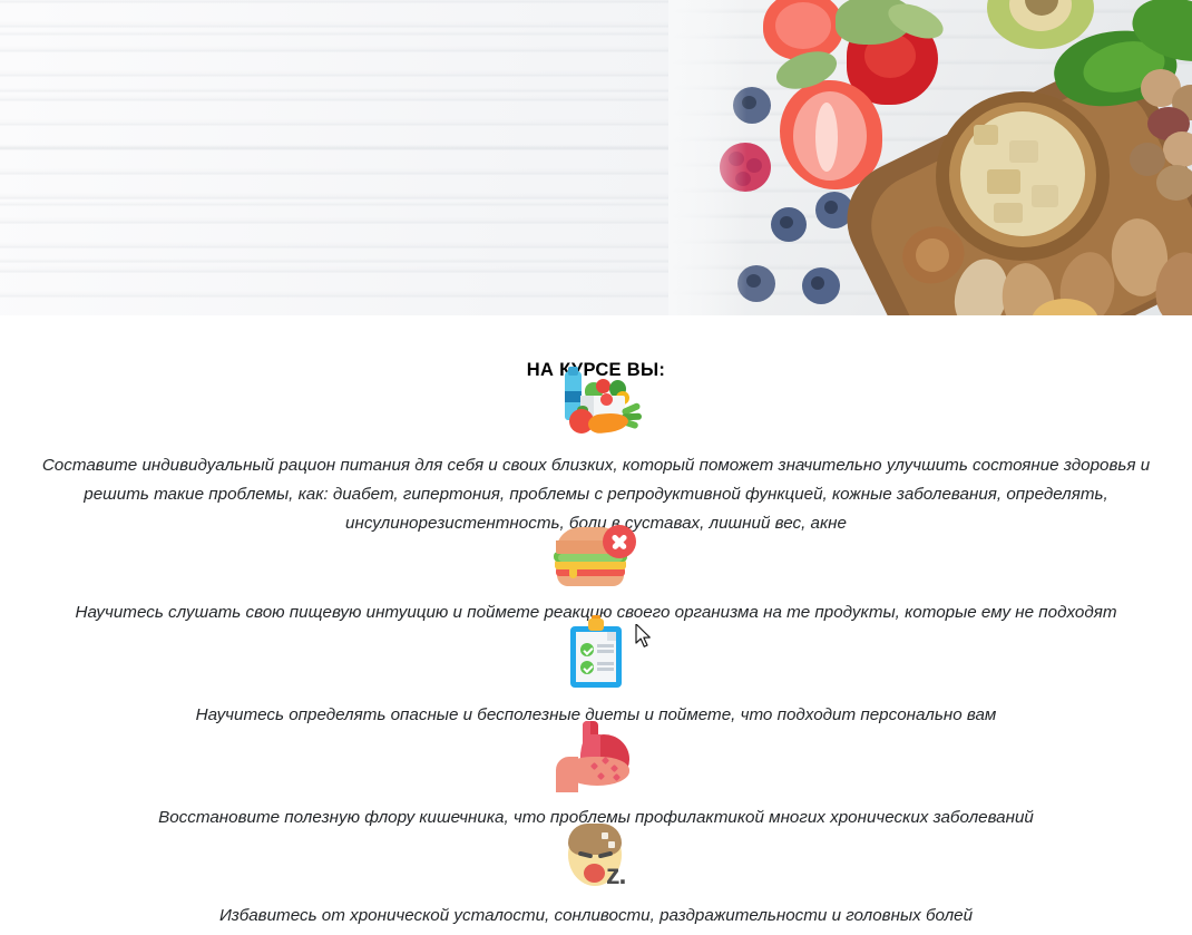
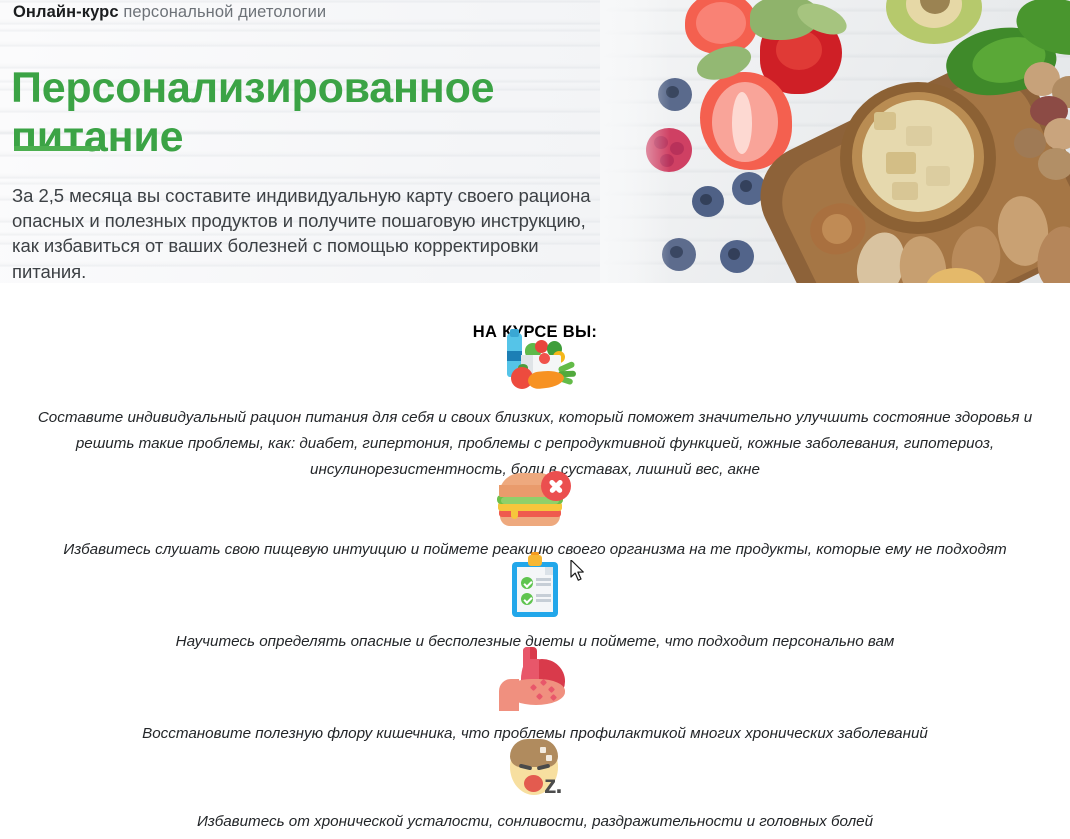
+ Онлайн-курс персональной диетологии
+ Персонализированное питание
+ За 2,5 месяца вы составите индивидуальную карту своего рациона опасных и полезных продуктов и получите пошаговую инструкцию, как избавиться от ваших болезней с помощью корректировки питания.
  НА КРСЕ ВЫ:
- Составите индивидуальный рацион питания для себя и своих близких, который поможет значительно улучшить состояние здоровья и решить такие проблемы, как: диабет, гипертония, проблемы с репродуктивной функцией, кожные заболевания, определять, инсулинорезистентность, боли в суставах, лишний вес, акне
+ Составите индивидуальный рацион питания для себя и своих близких, который поможет значительно улучшить состояние здоровья и решить такие проблемы, как: диабет, гипертония, проблемы с репродуктивной функцией, кожные заболевания, гипотериоз, инсулинорезистентность, боли в суставах, лишний вес, акне
- Научитесь слушать свою пищевую интуицию и поймете реакцию своего организма на те продукты, которые ему не подходят
+ Избавитесь слушать свою пищевую интуицию и поймете реакцию своего организма на те продукты, которые ему не подходят
  Научитесь определять опасные и бесполезные диеты и поймете, что подходит персонально вам
  Восстановите полезную флору кишечника, что проблемы профилактикой многих хронических заболеваний
  z.
  Избавитесь от хронической усталости, сонливости, раздражительности и головных болей
